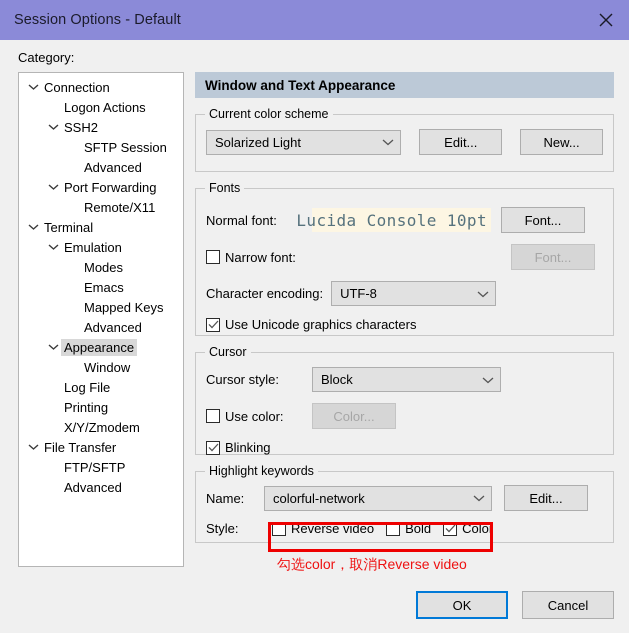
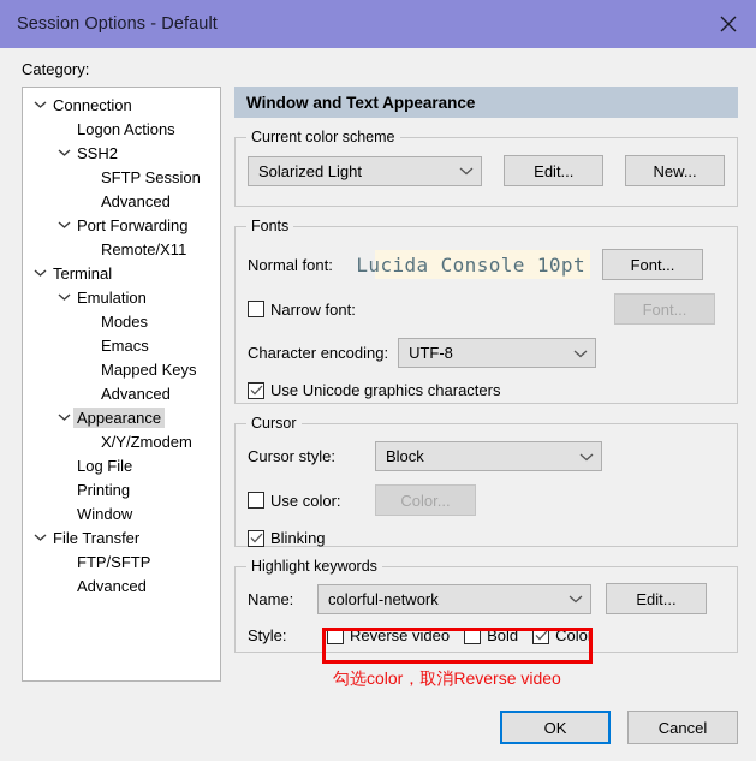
  Session Options - Default
  Category:
  Connection
  Logon Actions
  SSH2
  SFTP Session
  Advanced
  Port Forwarding
  Remote/X11
  Terminal
  Emulation
  Modes
  Emacs
  Mapped Keys
  Advanced
  Appearance
- Window
+ X/Y/Zmodem
  Log File
  Printing
- X/Y/Zmodem
+ Window
  File Transfer
  FTP/SFTP
  Advanced
  Window and Text Appearance
  Current color scheme
  Solarized Light
  Edit...
  New...
  Fonts
  Normal font:
  Lucida Console 10pt
  Font...
  Narrow font:
  Font...
  Character encoding:
  UTF-8
  Use Unicode graphics characters
  Cursor
  Cursor style:
  Block
  Use color:
  Color...
  Blinking
  Highlight keywords
  Name:
  colorful-network
  Edit...
  Style:
  Reverse video
  Bold
  Color
  勾选color，取消Reverse video
  OK
  Cancel
